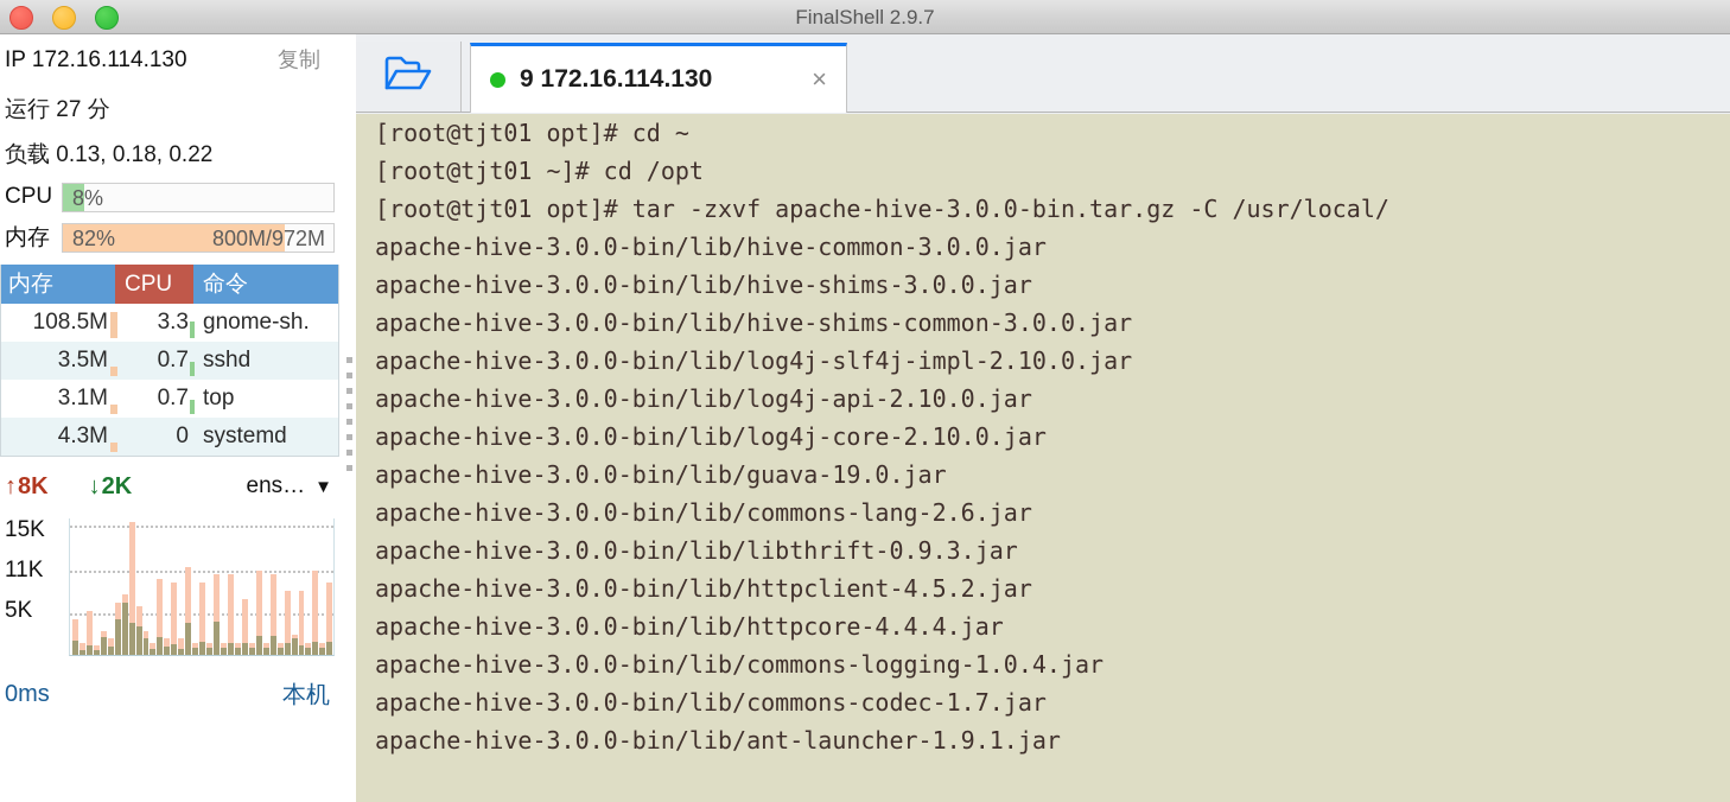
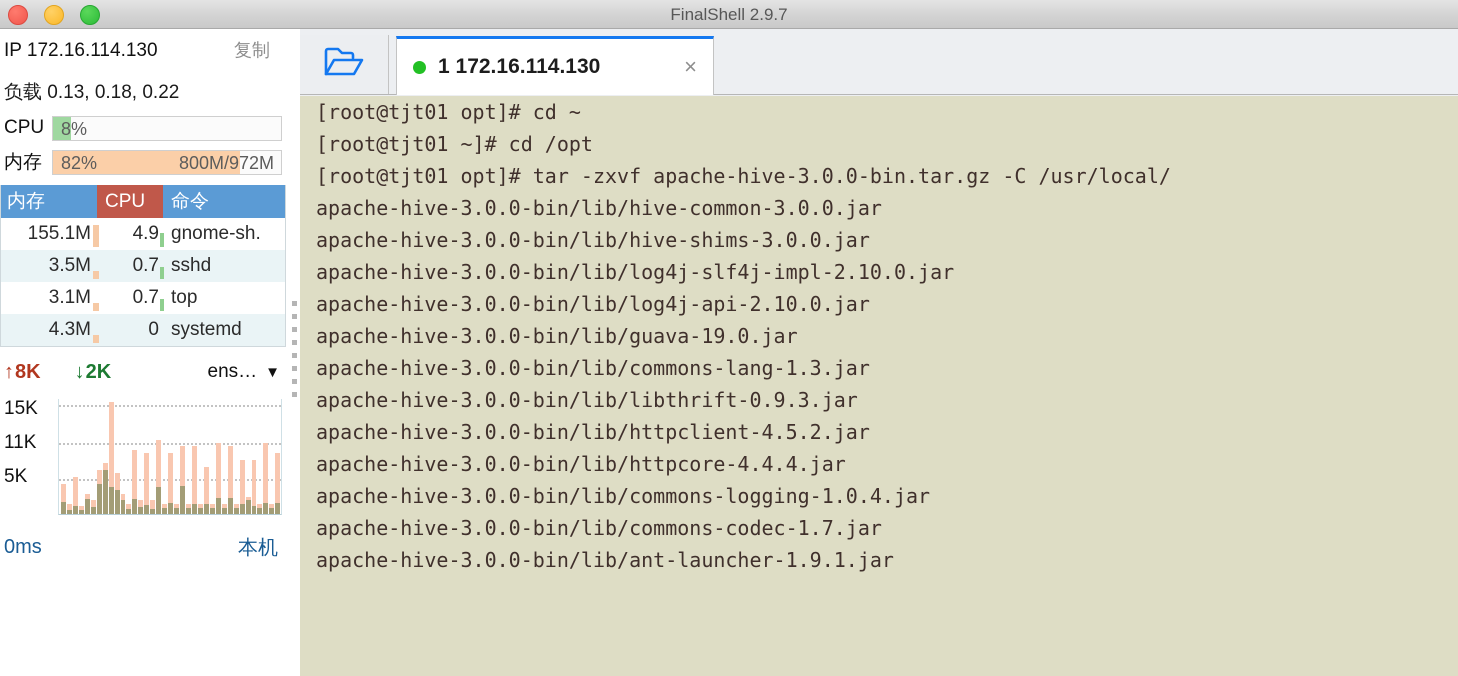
  FinalShell 2.9.7
  IP 172.16.114.130
  复制
- 运行 27 分
  负载 0.13, 0.18, 0.22
  CPU
  8%
  内存
  82%
  800M/972M
  内存
  CPU
  命令
- 108.5M
+ 155.1M
- 3.3
+ 4.9
  gnome-sh.
  3.5M
  0.7
  sshd
  3.1M
  0.7
  top
  4.3M
  0
  systemd
  ↑
  8K
  ↓
  2K
  ens…
  ▼
  15K
  11K
  5K
  0ms
  本机
- 9 172.16.114.130
+ 1 172.16.114.130
  ×
  [root@tjt01 opt]# cd ~
  [root@tjt01 ~]# cd /opt
  [root@tjt01 opt]# tar -zxvf apache-hive-3.0.0-bin.tar.gz -C /usr/local/
  apache-hive-3.0.0-bin/lib/hive-common-3.0.0.jar
  apache-hive-3.0.0-bin/lib/hive-shims-3.0.0.jar
- apache-hive-3.0.0-bin/lib/hive-shims-common-3.0.0.jar
  apache-hive-3.0.0-bin/lib/log4j-slf4j-impl-2.10.0.jar
  apache-hive-3.0.0-bin/lib/log4j-api-2.10.0.jar
- apache-hive-3.0.0-bin/lib/log4j-core-2.10.0.jar
  apache-hive-3.0.0-bin/lib/guava-19.0.jar
- apache-hive-3.0.0-bin/lib/commons-lang-2.6.jar
+ apache-hive-3.0.0-bin/lib/commons-lang-1.3.jar
  apache-hive-3.0.0-bin/lib/libthrift-0.9.3.jar
  apache-hive-3.0.0-bin/lib/httpclient-4.5.2.jar
  apache-hive-3.0.0-bin/lib/httpcore-4.4.4.jar
  apache-hive-3.0.0-bin/lib/commons-logging-1.0.4.jar
  apache-hive-3.0.0-bin/lib/commons-codec-1.7.jar
  apache-hive-3.0.0-bin/lib/ant-launcher-1.9.1.jar
